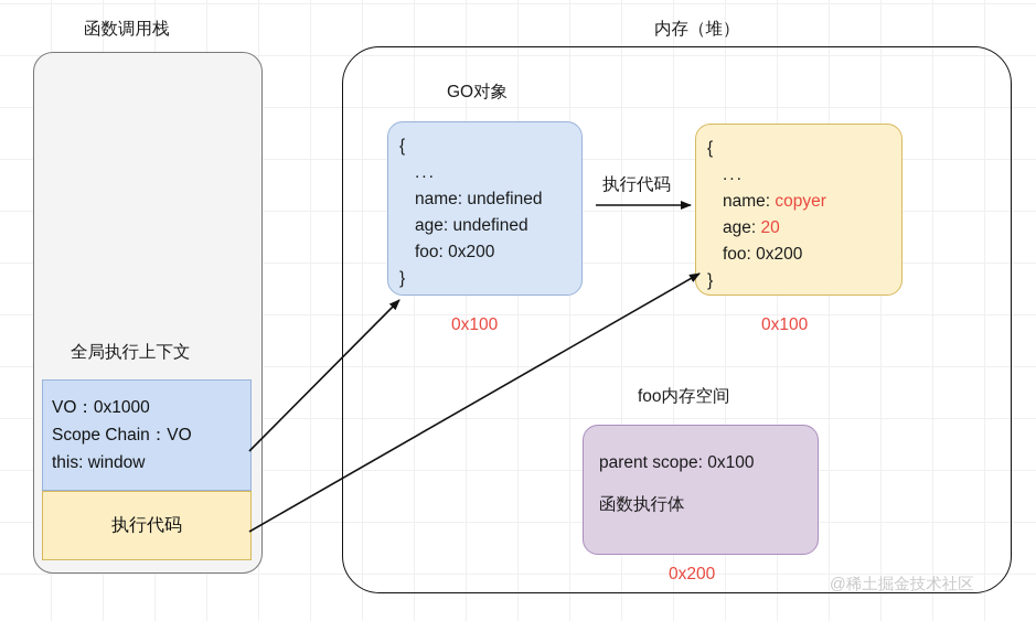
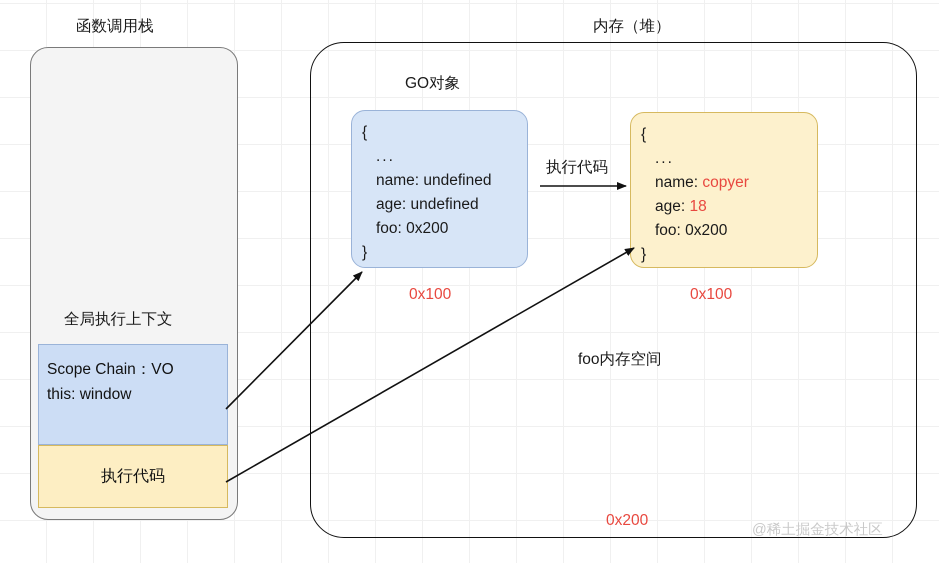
  函数调用栈
  全局执行上下文
- VO：0x1000
  Scope Chain：VO
  this: window
  执行代码
  内存（堆）
  GO对象
  {
  ...
  name: undefined
  age: undefined
  foo: 0x200
  }
  0x100
  {
  ...
  name: copyer
- age: 20
+ age: 18
  foo: 0x200
  }
  0x100
  foo内存空间
- parent scope: 0x100
- 函数执行体
  0x200
  执行代码
  @稀土掘金技术社区
